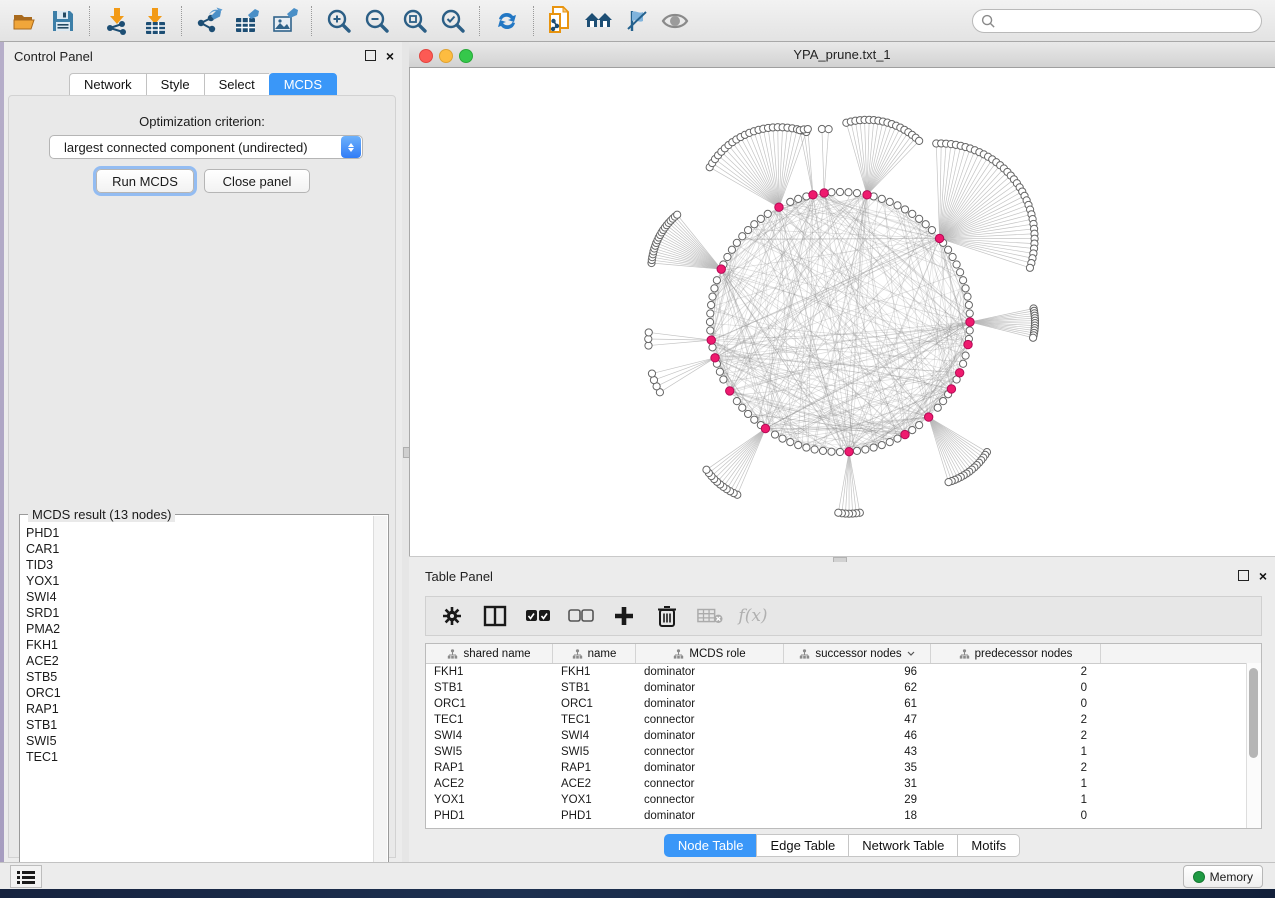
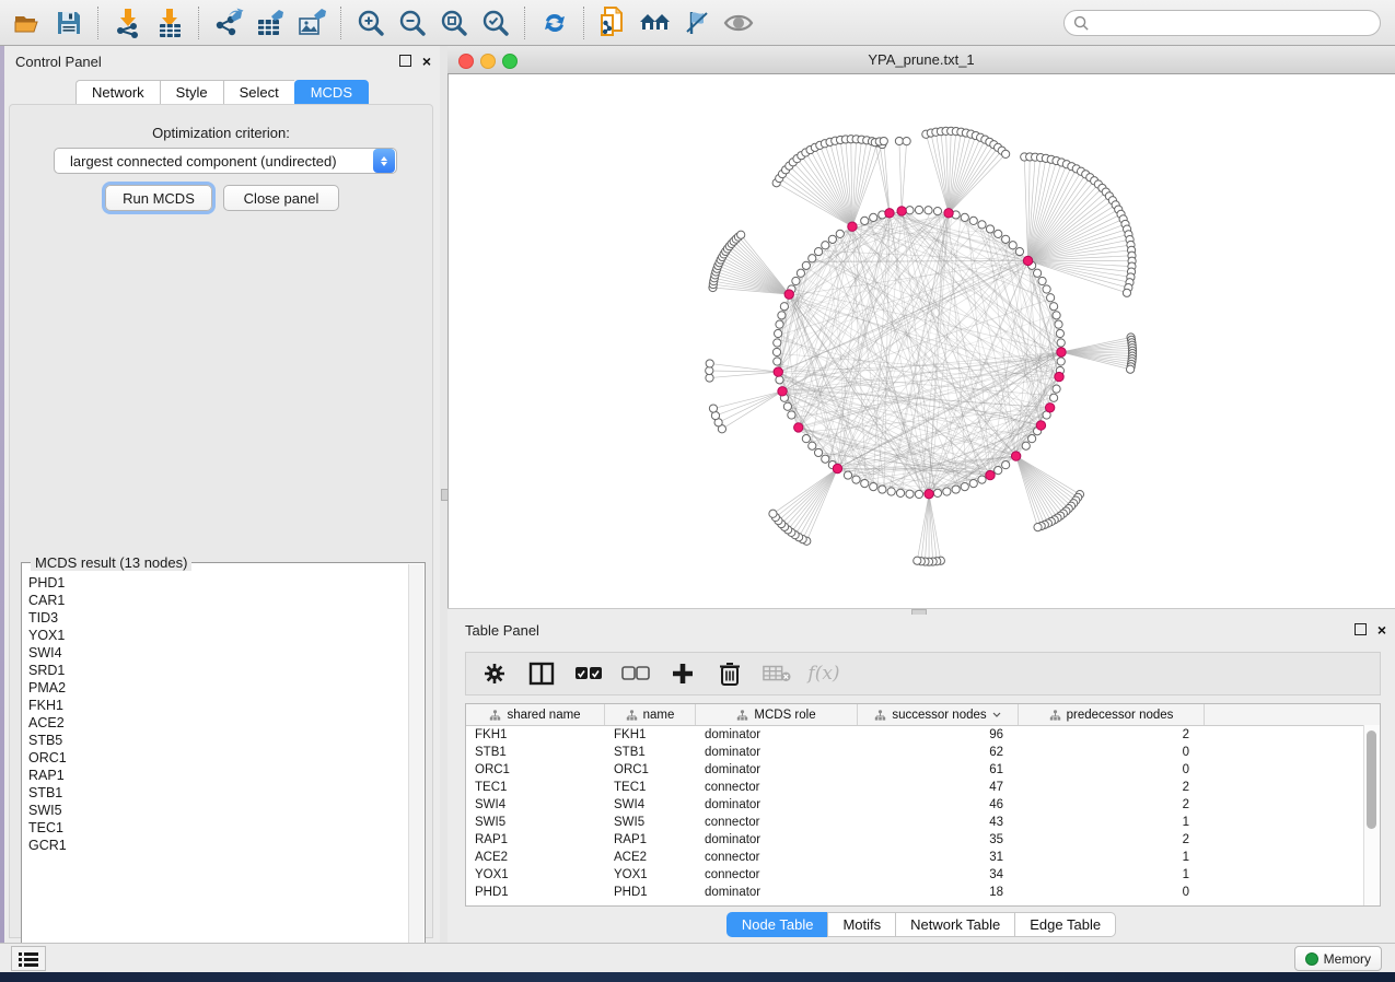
  Control Panel
  ×
  Network
  Style
  Select
  MCDS
  Optimization criterion:
  largest connected component (undirected)
  Run MCDS
  Close panel
  MCDS result (13 nodes)
  PHD1
  CAR1
  TID3
  YOX1
  SWI4
  SRD1
  PMA2
  FKH1
  ACE2
  STB5
  ORC1
  RAP1
  STB1
  SWI5
  TEC1
+ GCR1
  YPA_prune.txt_1
  Table Panel
  ×
  f(x)
  shared name
  name
  MCDS role
  successor nodes
  predecessor nodes
  FKH1
  FKH1
  dominator
  96
  2
  STB1
  STB1
  dominator
  62
  0
  ORC1
  ORC1
  dominator
  61
  0
  TEC1
  TEC1
  connector
  47
  2
  SWI4
  SWI4
  dominator
  46
  2
  SWI5
  SWI5
  connector
  43
  1
  RAP1
  RAP1
  dominator
  35
  2
  ACE2
  ACE2
  connector
  31
  1
  YOX1
  YOX1
  connector
- 29
+ 34
  1
  PHD1
  PHD1
  dominator
  18
  0
  Node Table
- Edge Table
+ Motifs
  Network Table
- Motifs
+ Edge Table
  Memory
